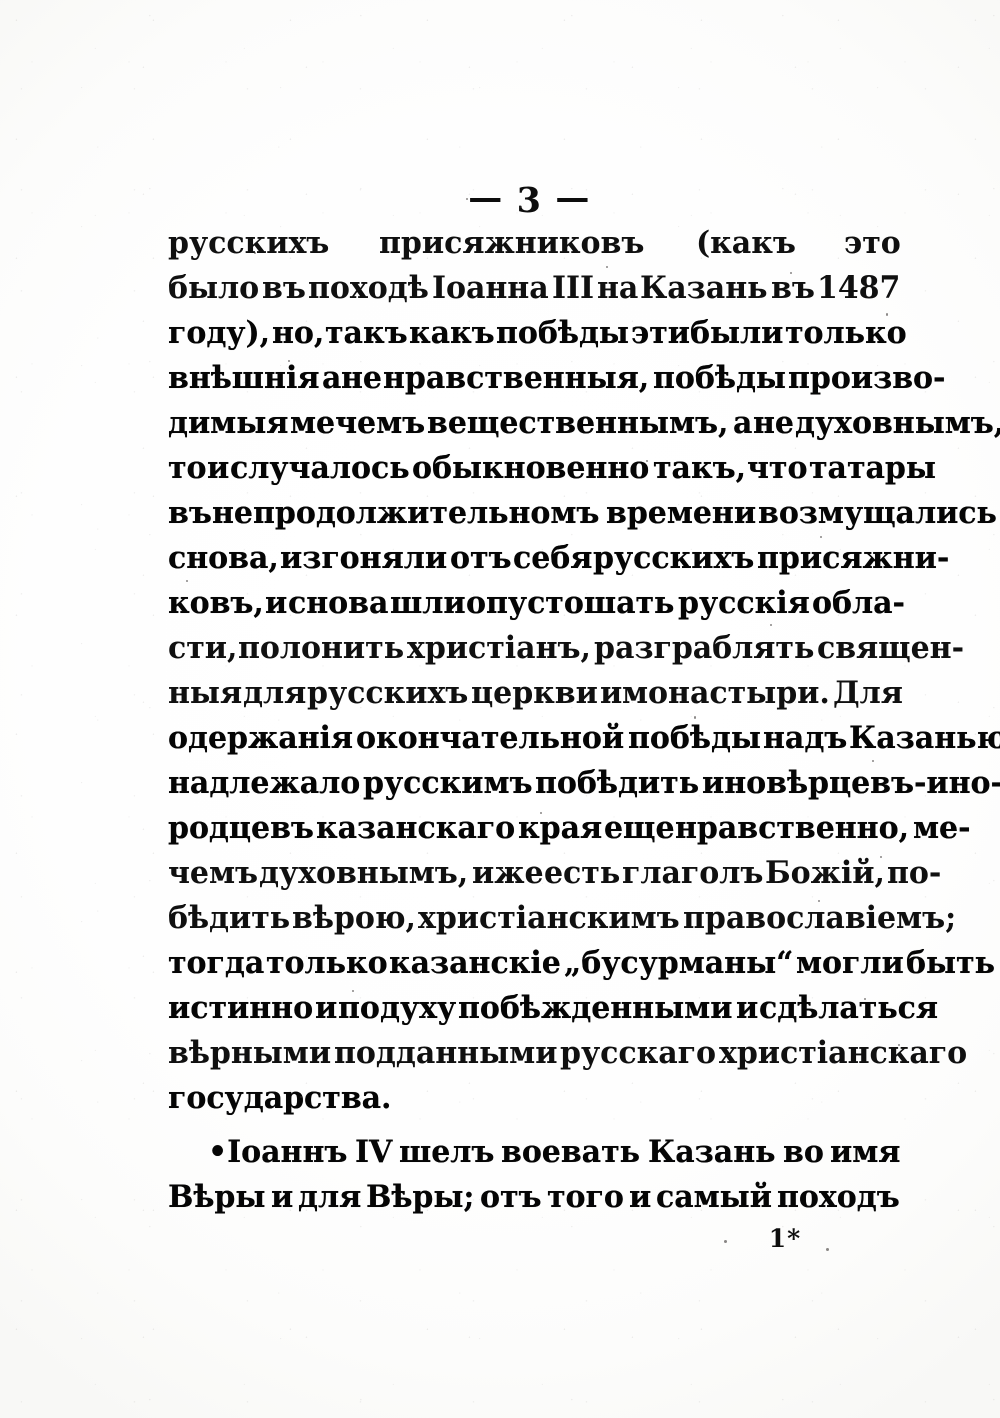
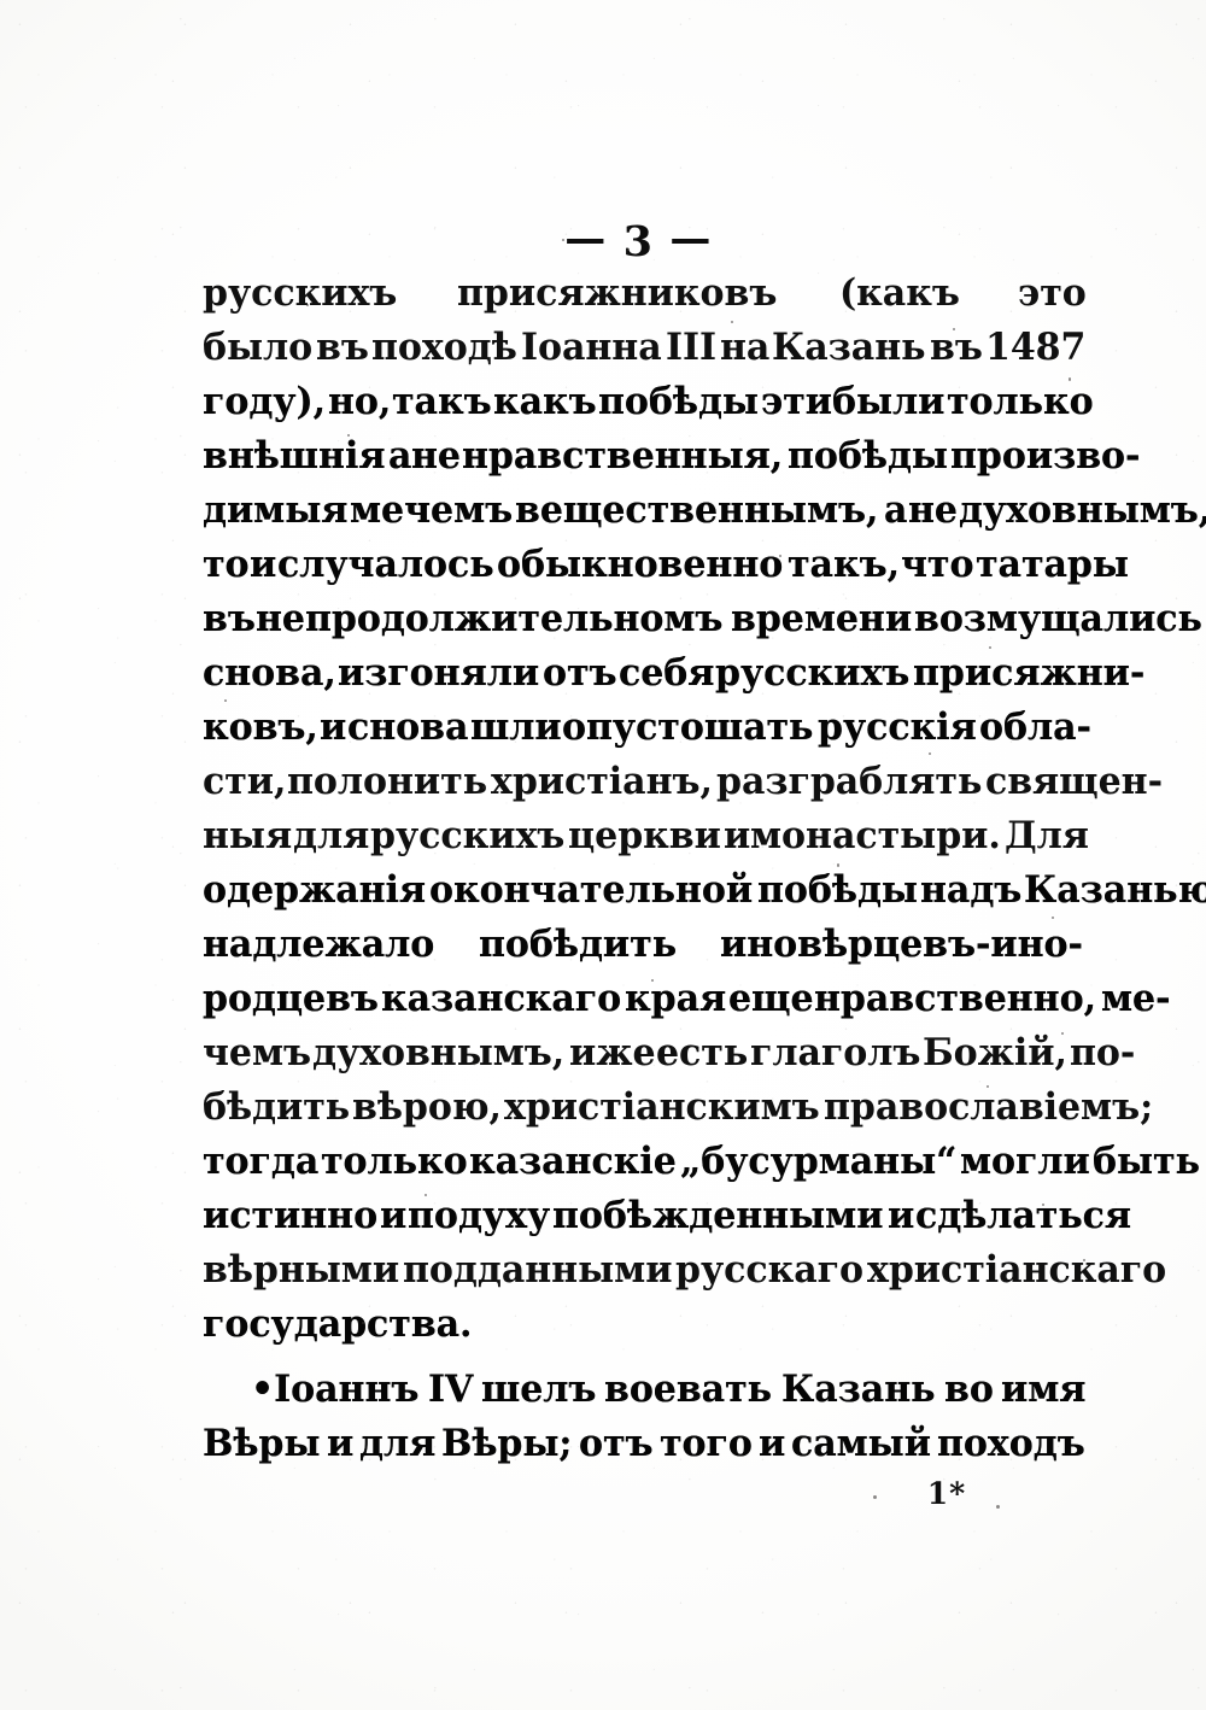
  — 3 —
  русскихъ
  присяжниковъ
  (какъ
  это
  было
  въ
  походѣ
  Іоанна
  III
  на
  Казань
  въ
  1487
  году),
  но,
  такъ
  какъ
  побѣды
  эти
  были
  только
  внѣшнія
  а
  не
  нравственныя,
  побѣды
  произво-
  димыя
  мечемъ
  вещественнымъ,
  а
  не
  духовнымъ,
  то
  и
  случалось
  обыкновенно
  такъ,
  что
  татары
  въ
  непродолжительномъ
  времени
  возмущались
  снова,
  изгоняли
  отъ
  себя
  русскихъ
  присяжни-
  ковъ,
  и
  снова
  шли
  опустошать
  русскія
  обла-
  сти,
  полонить
  христіанъ,
  разграблять
  священ-
  ныя
  для
  русскихъ
  церкви
  и
  монастыри.
  Для
  одержанія
  окончательной
  побѣды
  надъ
  Казанью
  надлежало
- русскимъ
  побѣдить
  иновѣрцевъ-ино-
  родцевъ
  казанскаго
  края
  еще
  нравственно,
  ме-
  чемъ
  духовнымъ,
  иже
  есть
  глаголъ
  Божій,
  по-
  бѣдить
  вѣрою,
  христіанскимъ
  православіемъ;
  тогда
  только
  казанскіе
  „бусурманы“
  могли
  быть
  истинно
  и
  по
  духу
  побѣжденными
  и
  сдѣлаться
  вѣрными
  подданными
  русскаго
  христіанскаго
  государства.
  •Іоаннъ
  IV
  шелъ
  воевать
  Казань
  во
  имя
  Вѣры
  и
  для
  Вѣры;
  отъ
  того
  и
  самый
  походъ
  1*
